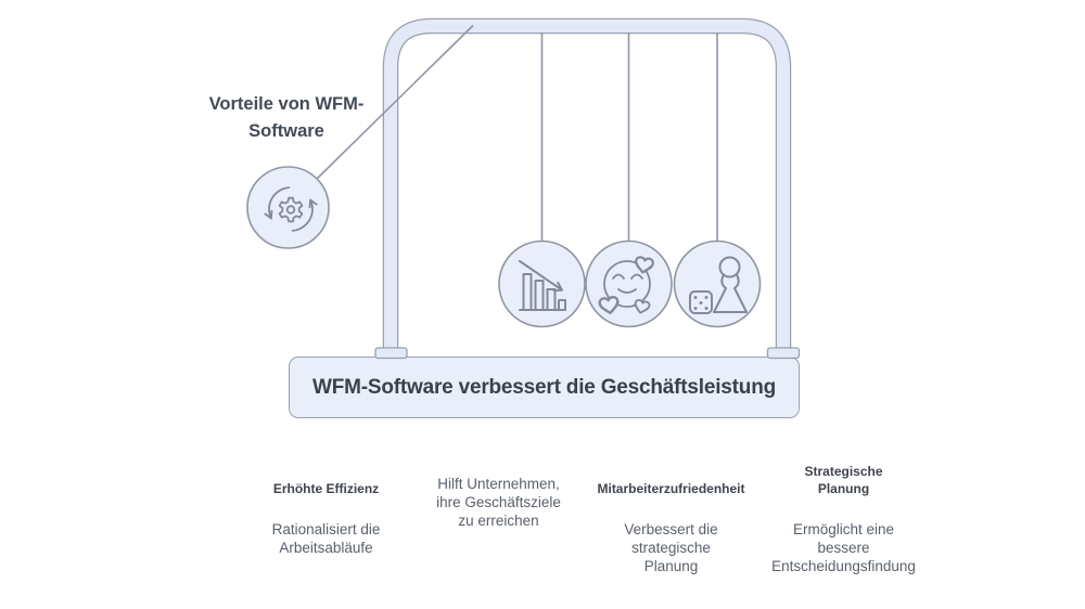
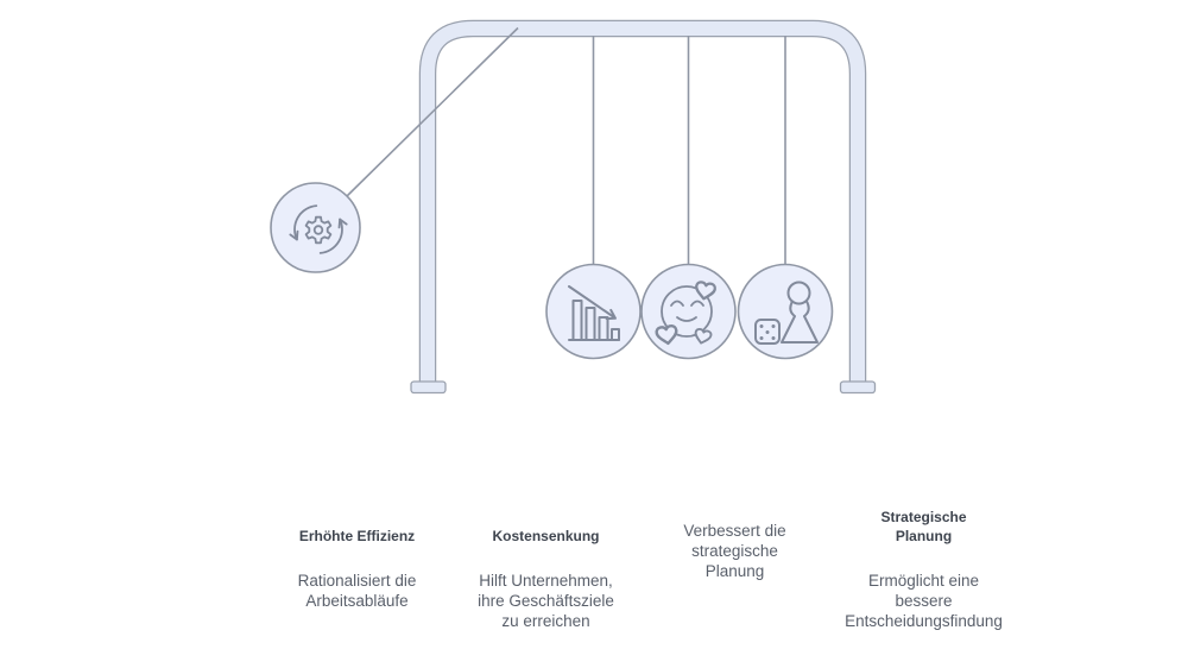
- Vorteile von WFM-
- Software
- WFM-Software verbessert die Geschäftsleistung
  Erhöhte Effizienz
  Rationalisiert die
  Arbeitsabläufe
+ Kostensenkung
  Hilft Unternehmen,
  ihre Geschäftsziele
  zu erreichen
- Mitarbeiterzufriedenheit
  Verbessert die
  strategische
  Planung
  Strategische
  Planung
  Ermöglicht eine
  bessere
  Entscheidungsfindung
